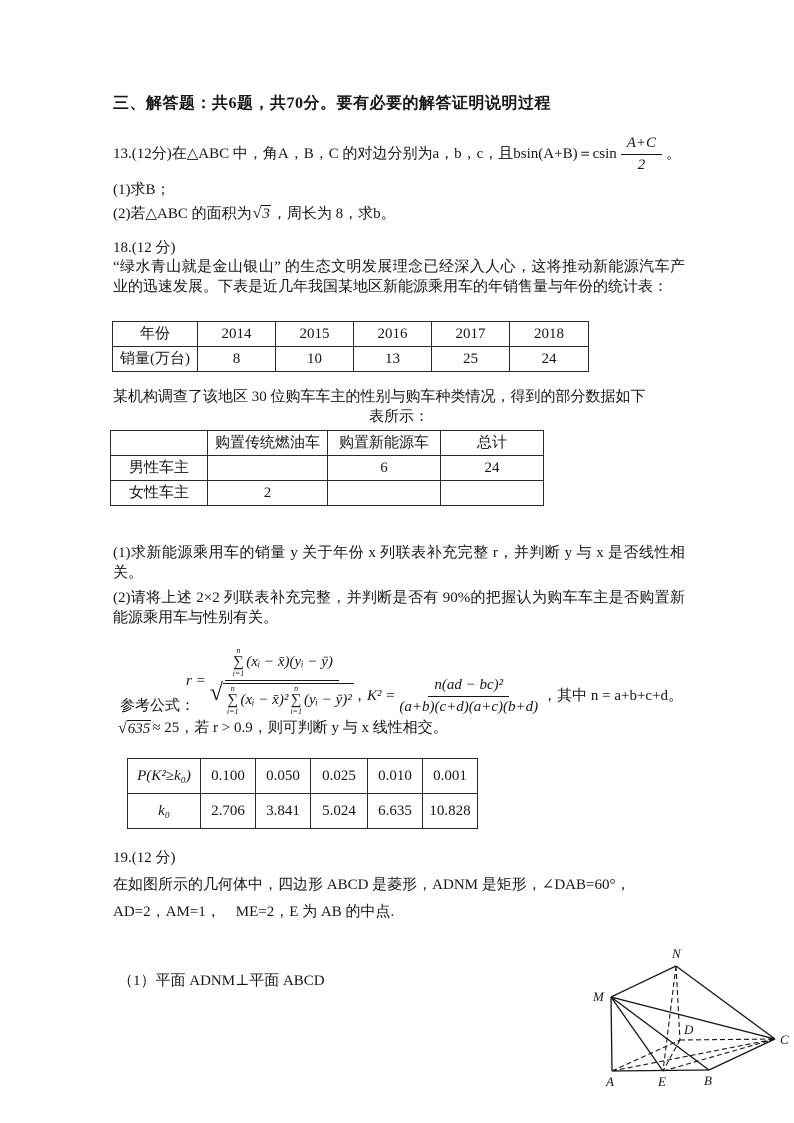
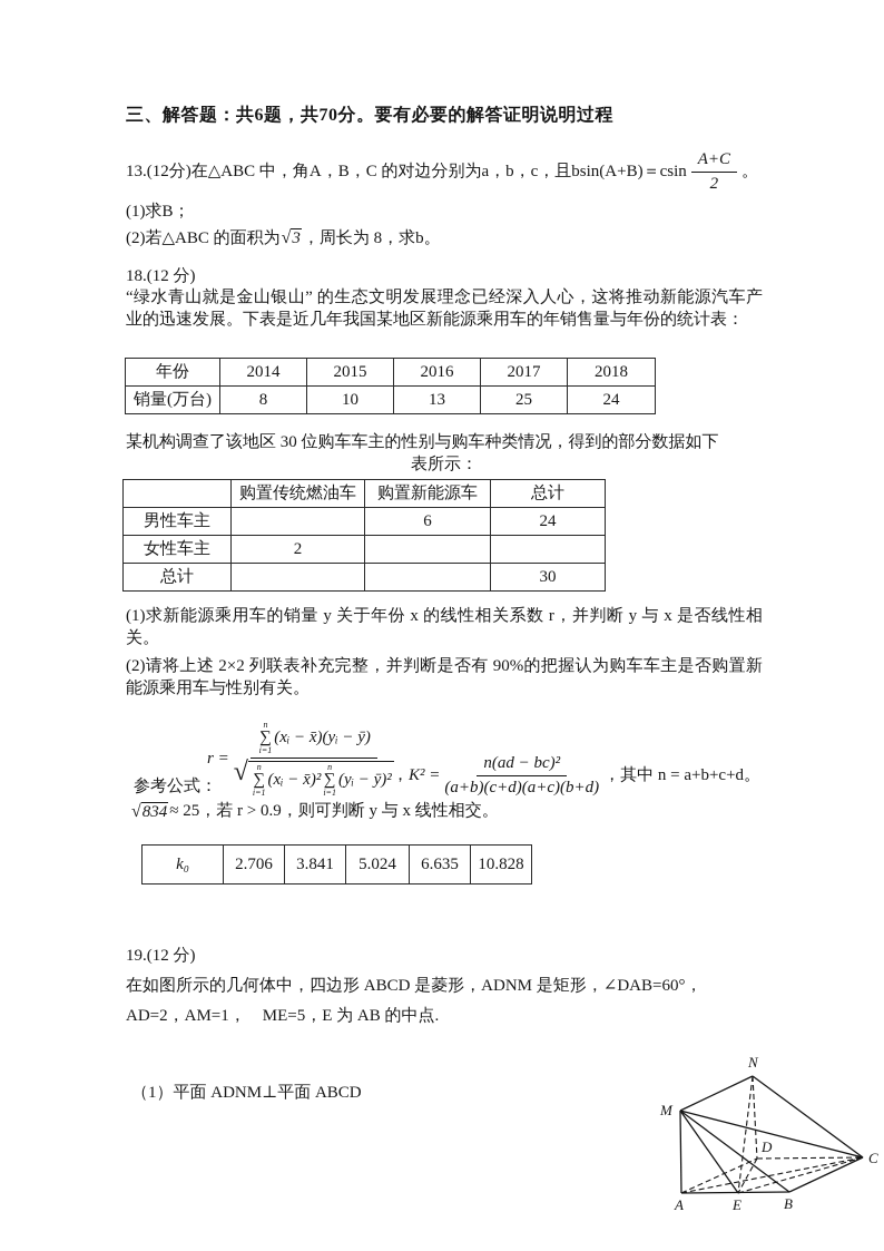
  三、解答题：共6题，共70分。要有必要的解答证明说明过程
  13.(12分)在△ABC 中，角A，B，C 的对边分别为a，b，c，且bsin(A+B)＝csin
  A+C
  2
  。
  (1)求B；
  (2)若△ABC 的面积为
  √
  3
  ，周长为 8，求b。
  18.(12 分)
  “绿水青山就是金山银山” 的生态文明发展理念已经深入人心，这将推动新能源汽车产业的迅速发展。下表是近几年我国某地区新能源乘用车的年销售量与年份的统计表：
  年份	2014	2015	2016	2017	2018
  销量(万台)	8	10	13	25	24
  某机构调查了该地区 30 位购车车主的性别与购车种类情况，得到的部分数据如下
  表所示：
  	购置传统燃油车	购置新能源车	总计
  男性车主		6	24
  女性车主	2
+ 总计			30
- (1)求新能源乘用车的销量 y 关于年份 x 列联表补充完整 r，并判断 y 与 x 是否线性相关。
+ (1)求新能源乘用车的销量 y 关于年份 x 的线性相关系数 r，并判断 y 与 x 是否线性相关。
  (2)请将上述 2×2 列联表补充完整，并判断是否有 90%的把握认为购车车主是否购置新能源乘用车与性别有关。
  参考公式：
  r =
  n
  ∑
  i=1
  (xᵢ − x̄)(yᵢ − ȳ)
  √
  n
  ∑
  i=1
  (xᵢ − x̄)²
  n
  ∑
  i=1
  (yᵢ − ȳ)²
  ，
  K² =
  n(ad − bc)²
  (a+b)(c+d)(a+c)(b+d)
  ，其中 n = a+b+c+d。
  √
- 635
+ 834
  ≈ 25，若 r > 0.9，则可判断 y 与 x 线性相交。
- P(K²≥k₀)	0.100	0.050	0.025	0.010	0.001
  k₀	2.706	3.841	5.024	6.635	10.828
  19.(12 分)
  在如图所示的几何体中，四边形 ABCD 是菱形，ADNM 是矩形，∠DAB=60°，
- AD=2，AM=1， ME=2，E 为 AB 的中点.
+ AD=2，AM=1， ME=5，E 为 AB 的中点.
  （1）平面 ADNM⊥平面 ABCD
  N
  M
  D
  C
  A
  E
  B
